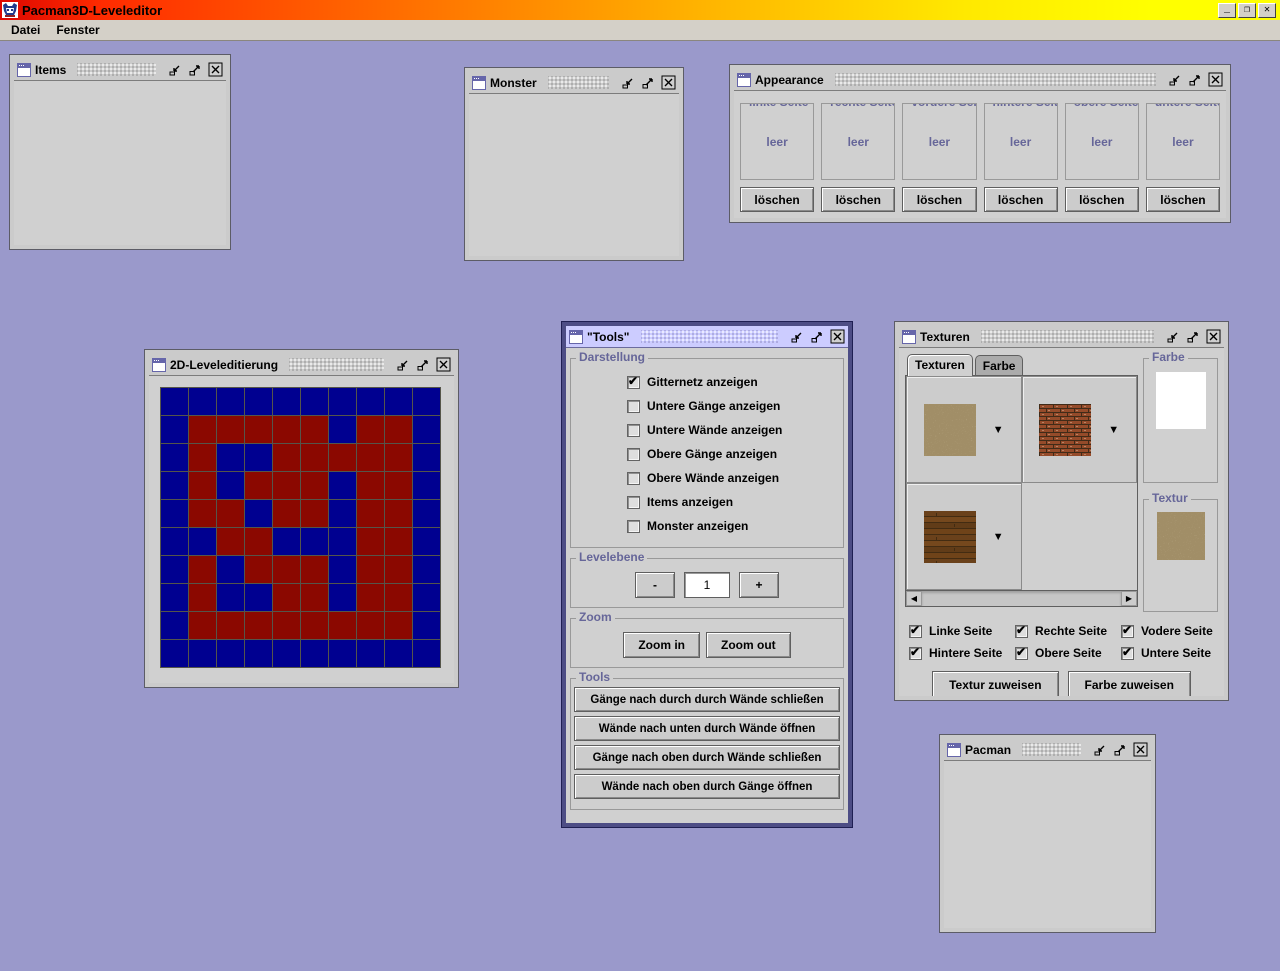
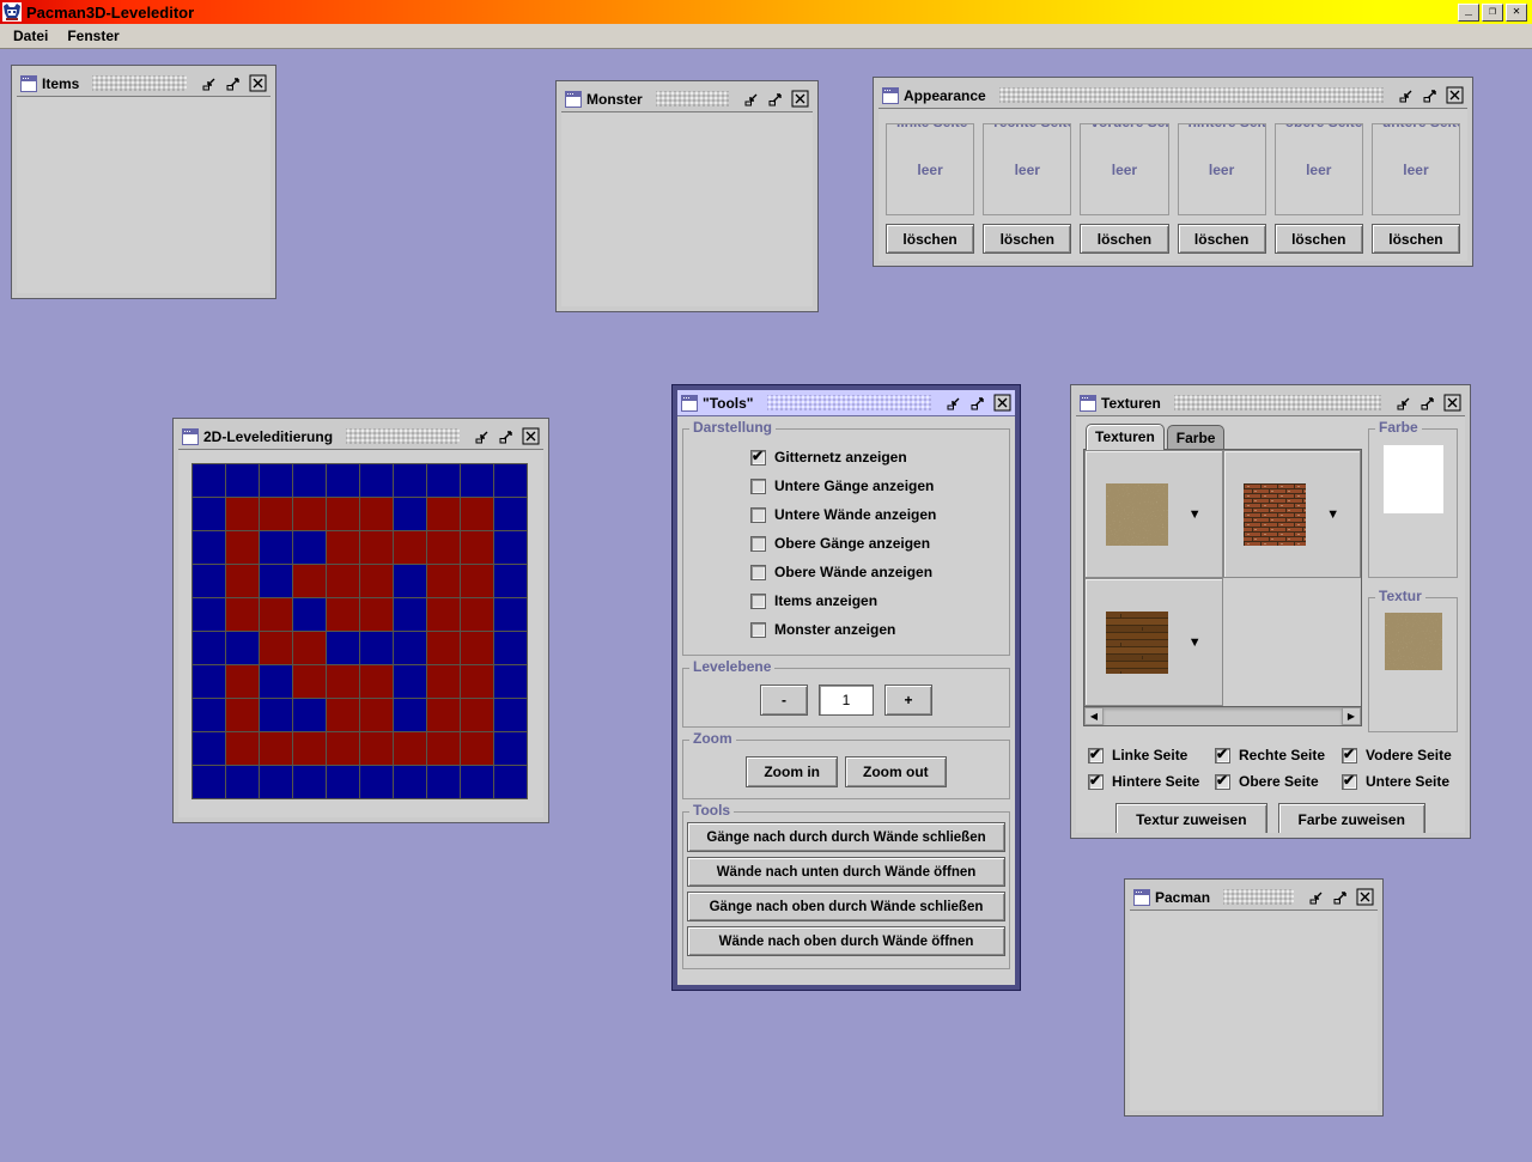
  Pacman3D-Leveleditor
  _
  ❐
  ✕
  Datei
  Fenster
  Items
  Monster
  Appearance
  leer
  löschen
  leer
  löschen
  leer
  löschen
  leer
  löschen
  leer
  löschen
  leer
  löschen
  2D-Leveleditierung
  "Tools"
  Darstellung
  Gitternetz anzeigen
  Untere Gänge anzeigen
  Untere Wände anzeigen
  Obere Gänge anzeigen
  Obere Wände anzeigen
  Items anzeigen
  Monster anzeigen
  Levelebene
  -
  1
  +
  Zoom
  Zoom in
  Zoom out
  Tools
  Gänge nach durch durch Wände schließen
  Wände nach unten durch Wände öffnen
  Gänge nach oben durch Wände schließen
- Wände nach oben durch Gänge öffnen
+ Wände nach oben durch Wände öffnen
  Texturen
  Texturen
  Farbe
  ▼
  ▼
  ▼
  ◀
  ▶
  Farbe
  Textur
  Linke Seite
  Rechte Seite
  Vodere Seite
  Hintere Seite
  Obere Seite
  Untere Seite
  Textur zuweisen
  Farbe zuweisen
  Pacman
